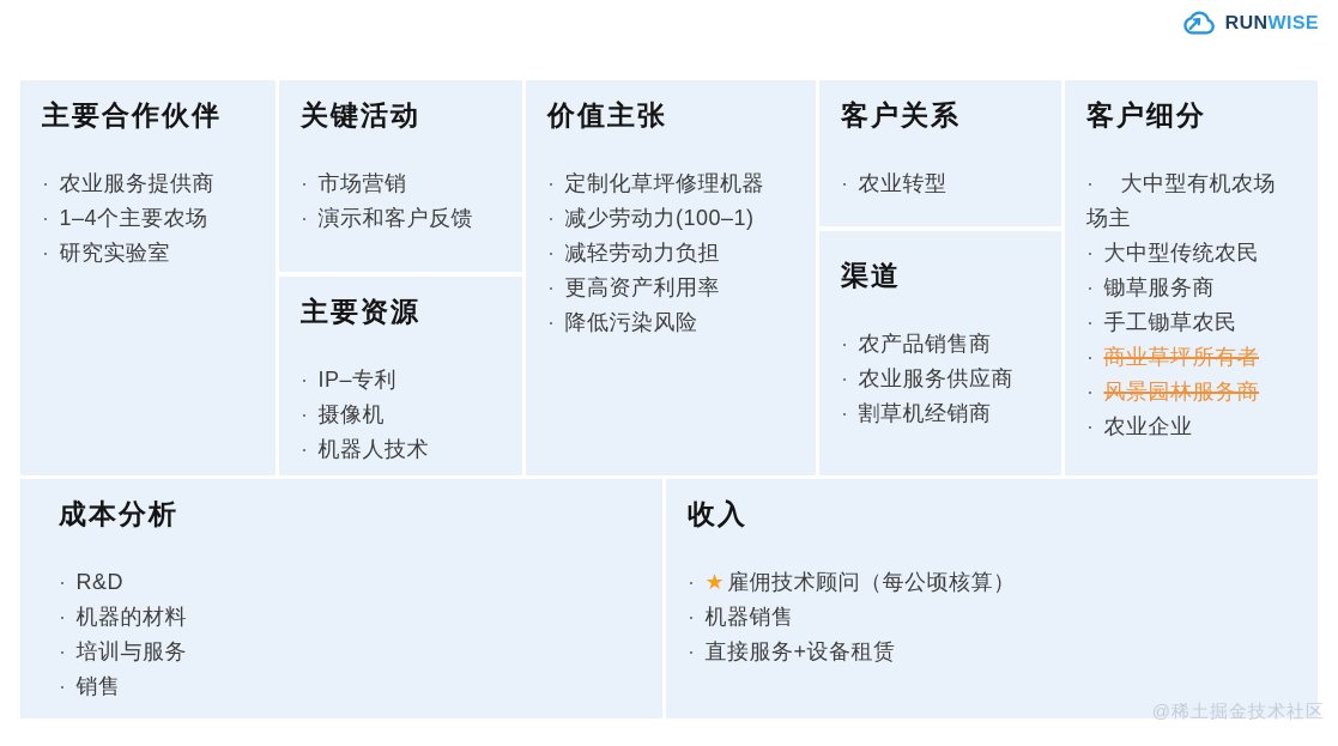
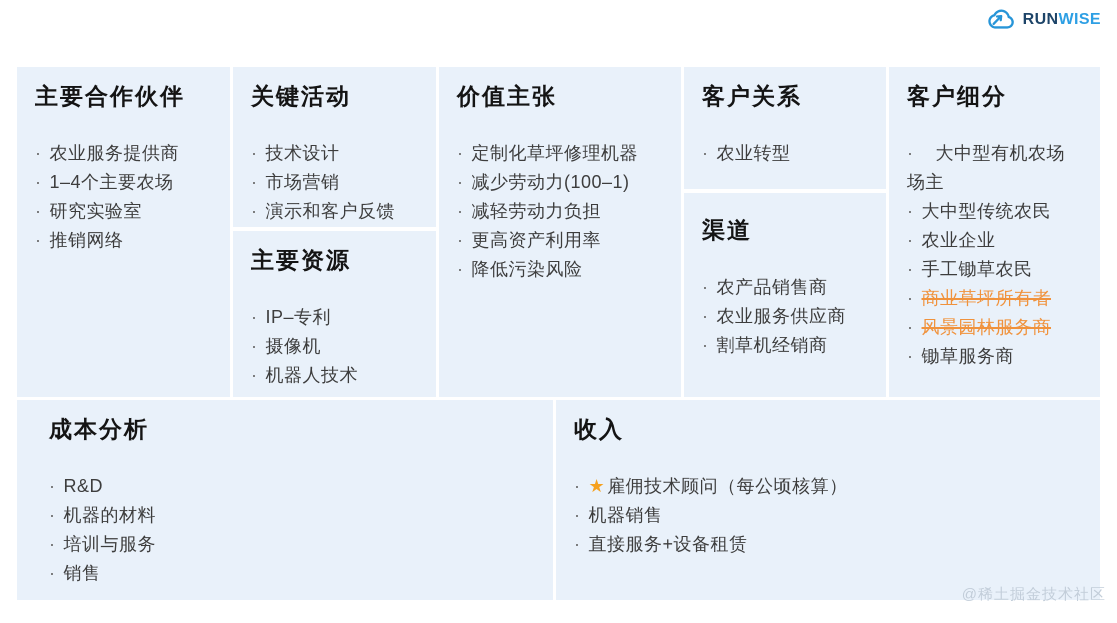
  RUNWISE
  主要合作伙伴
  · 农业服务提供商
  · 1–4个主要农场
  · 研究实验室
+ · 推销网络
  关键活动
+ · 技术设计
  · 市场营销
  · 演示和客户反馈
  主要资源
  · IP–专利
  · 摄像机
  · 机器人技术
  价值主张
  · 定制化草坪修理机器
  · 减少劳动力(100–1)
  · 减轻劳动力负担
  · 更高资产利用率
  · 降低污染风险
  客户关系
  · 农业转型
  渠道
  · 农产品销售商
  · 农业服务供应商
  · 割草机经销商
  客户细分
  · 大中型有机农场场主
  · 大中型传统农民
- · 锄草服务商
+ · 农业企业
  · 手工锄草农民
  · 商业草坪所有者
  · 风景园林服务商
- · 农业企业
+ · 锄草服务商
  成本分析
  · R&D
  · 机器的材料
  · 培训与服务
  · 销售
  收入
  · ★雇佣技术顾问（每公顷核算）
  · 机器销售
  · 直接服务+设备租赁
  @稀土掘金技术社区
